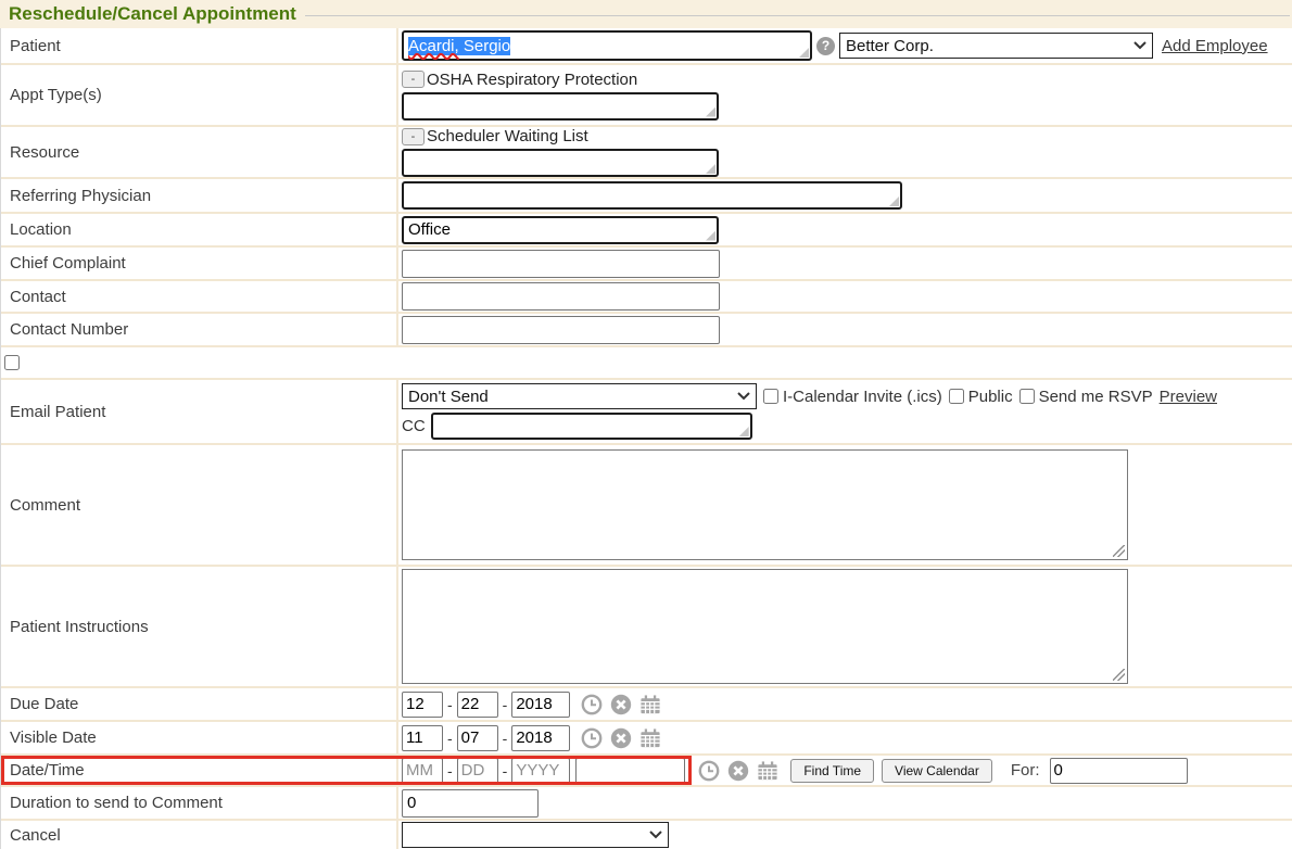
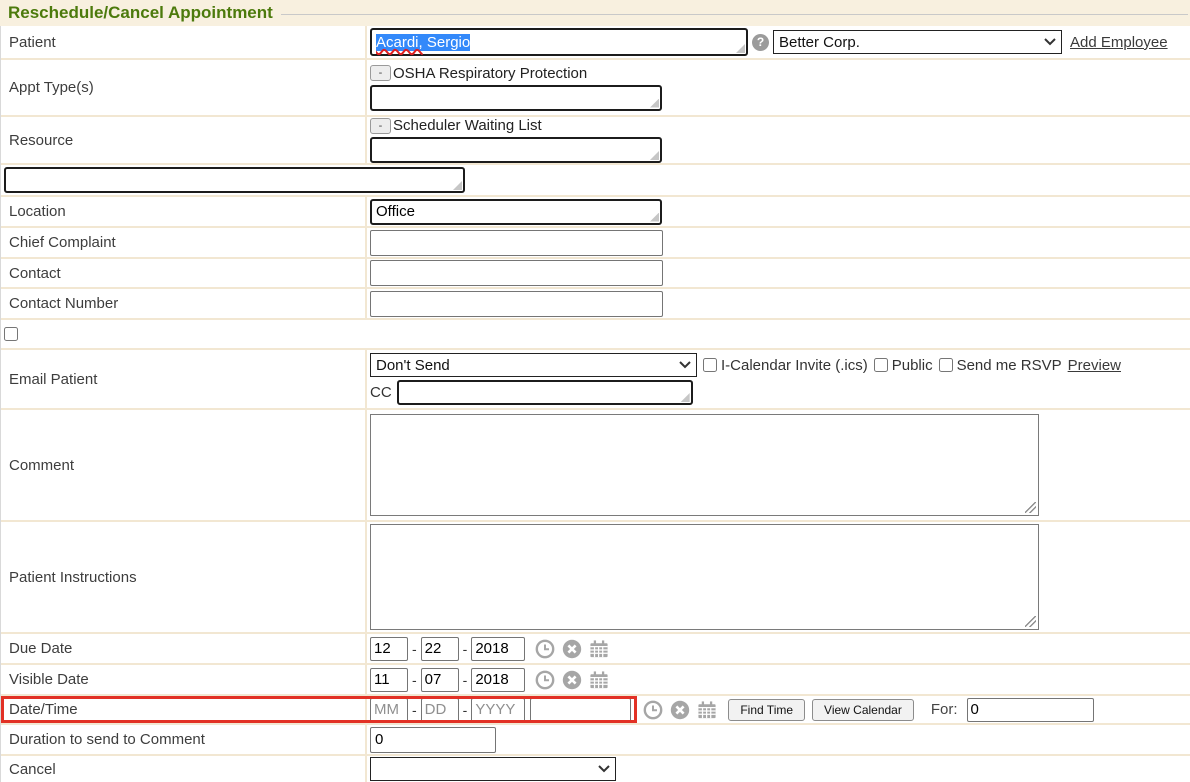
  Reschedule/Cancel Appointment
  Patient
  Acardi, Sergio
  ?
  Better Corp.
  Add Employee
  Appt Type(s)
  -
  OSHA Respiratory Protection
  Resource
  -
  Scheduler Waiting List
- Referring Physician
  Location
  Office
  Chief Complaint
  Contact
  Contact Number
  Email Patient
  Don't Send
  I-Calendar Invite (.ics)
  Public
  Send me RSVP
  Preview
  CC
  Comment
  Patient Instructions
  Due Date
  12
  -
  22
  -
  2018
  Visible Date
  11
  -
  07
  -
  2018
  Date/Time
  MM
  -
  DD
  -
  YYYY
  Find Time
  View Calendar
  For:
  0
  Duration to send to Comment
  0
  Cancel
